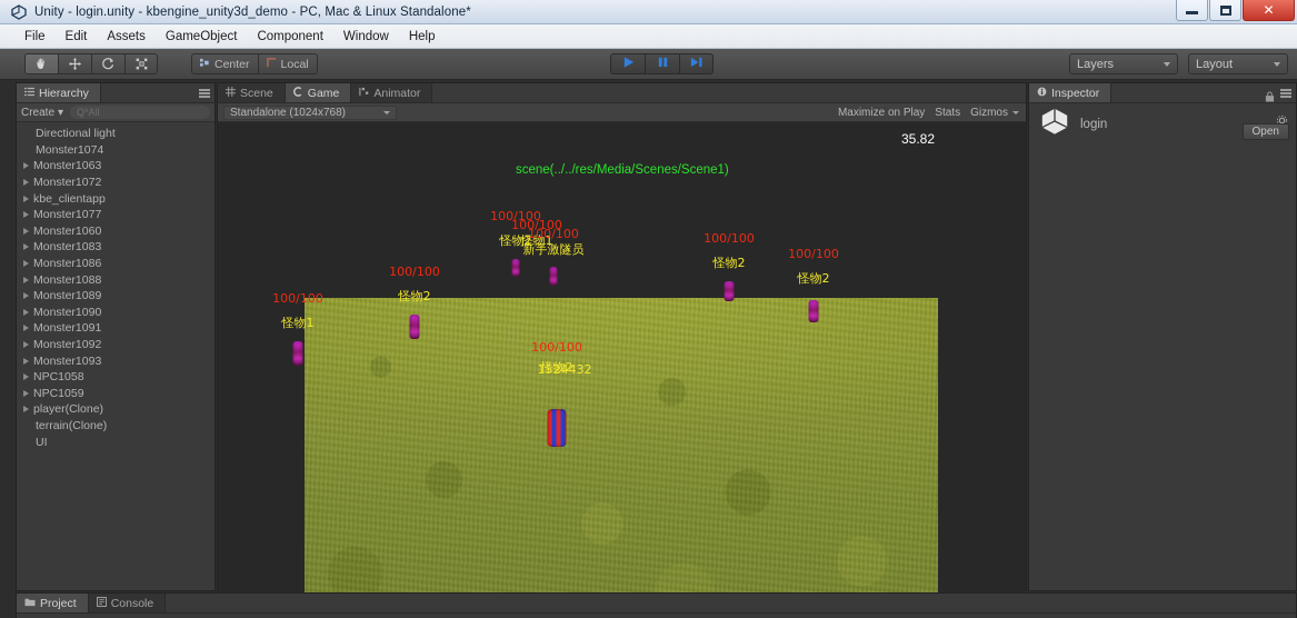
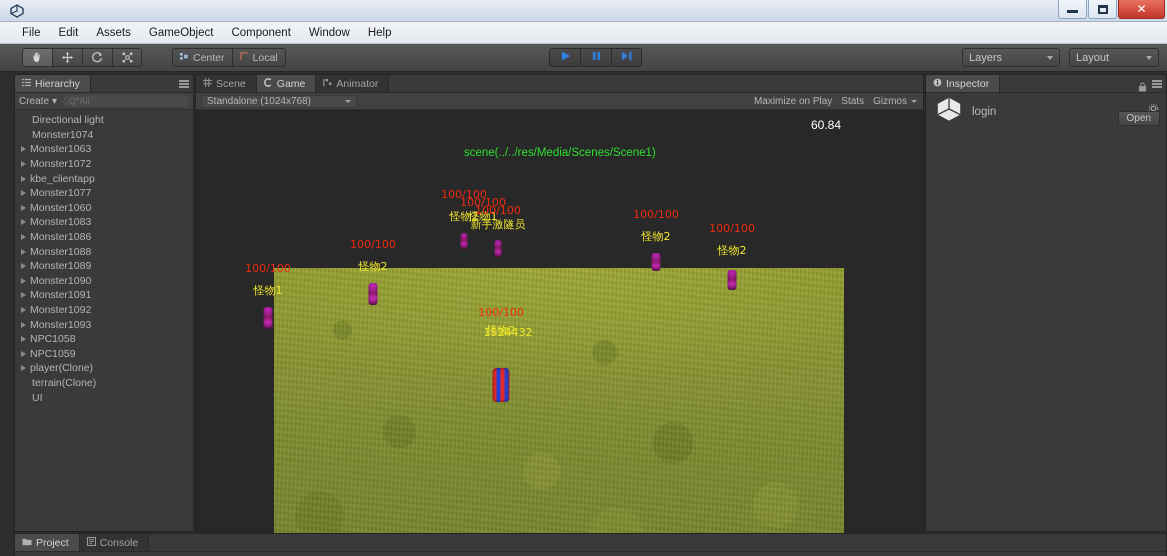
- Unity - login.unity - kbengine_unity3d_demo - PC, Mac & Linux Standalone*
  ✕
  File
  Edit
  Assets
  GameObject
  Component
  Window
  Help
  Center
  Local
  Layers
  Layout
  Hierarchy
  Create
  ▾
  Q*All
  Directional light
  Monster1074
  Monster1063
  Monster1072
  kbe_clientapp
  Monster1077
  Monster1060
  Monster1083
  Monster1086
  Monster1088
  Monster1089
  Monster1090
  Monster1091
  Monster1092
  Monster1093
  NPC1058
  NPC1059
  player(Clone)
  terrain(Clone)
  UI
  Scene
  Game
  Animator
  Standalone (1024x768)
  Maximize on Play
  Stats
  Gizmos
- 35.82
+ 60.84
  scene(../../res/Media/Scenes/Scene1)
  100/100
  怪物1
  100/100
  怪物2
  100/100
  怪物2
  100/100
  怪物1
  100/100
  新手激隧员
  100/100
  怪物2
  100/100
  怪物2
  100/100
  怪物2
  1524432
  Inspector
  login
  Open
  Project
  Console
